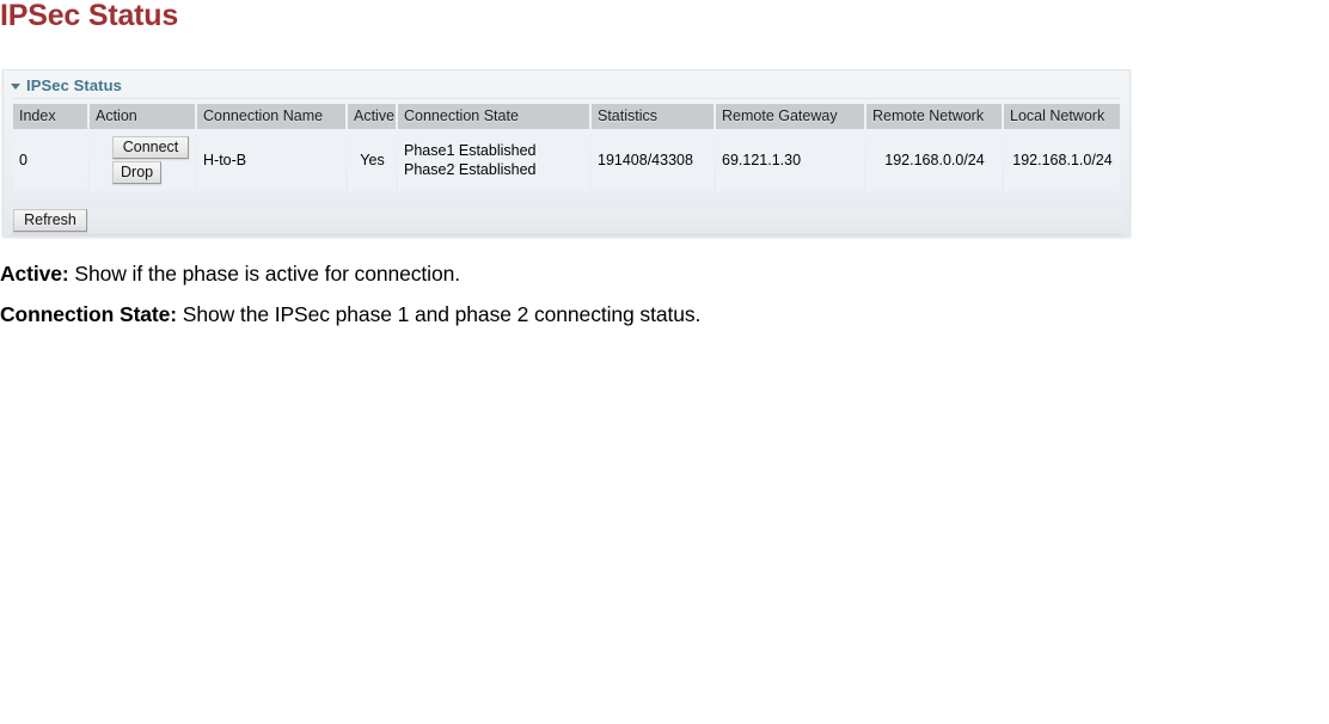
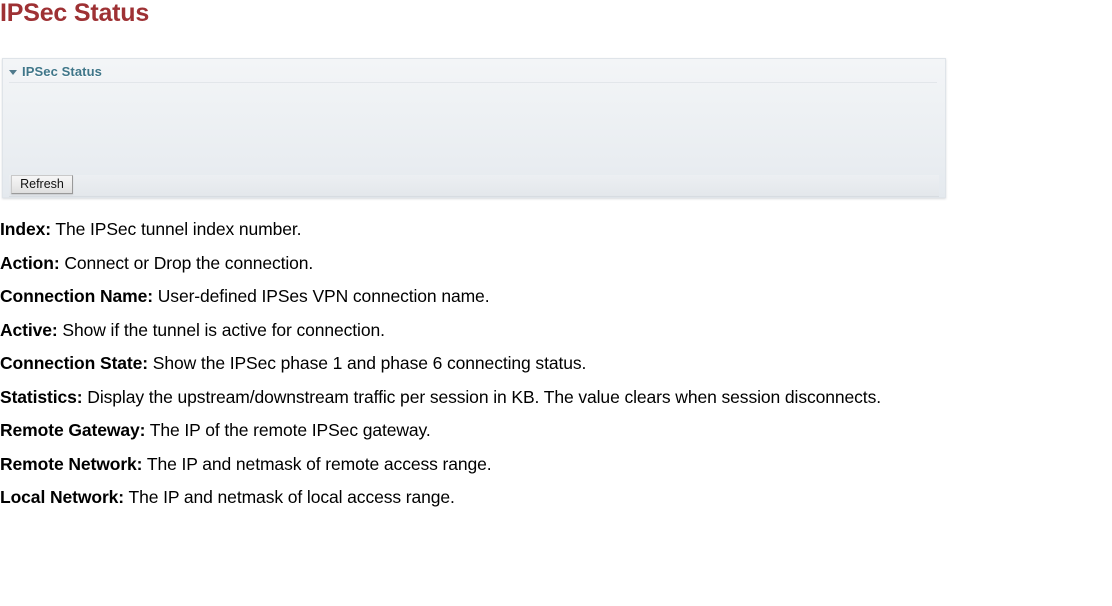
  IPSec Status
  IPSec Status
- Index	Action	Connection Name	Active	Connection State	Statistics	Remote Gateway	Remote Network	Local Network
- 0	Connect Drop	H-to-B	Yes	Phase1 Established Phase2 Established	191408/43308	69.121.1.30	192.168.0.0/24	192.168.1.0/24
  Refresh
+ Index: The IPSec tunnel index number.
+ Action: Connect or Drop the connection.
+ Connection Name: User-defined IPSes VPN connection name.
- Active: Show if the phase is active for connection.
+ Active: Show if the tunnel is active for connection.
- Connection State: Show the IPSec phase 1 and phase 2 connecting status.
+ Connection State: Show the IPSec phase 1 and phase 6 connecting status.
+ Statistics: Display the upstream/downstream traffic per session in KB. The value clears when session disconnects.
+ Remote Gateway: The IP of the remote IPSec gateway.
+ Remote Network: The IP and netmask of remote access range.
+ Local Network: The IP and netmask of local access range.
